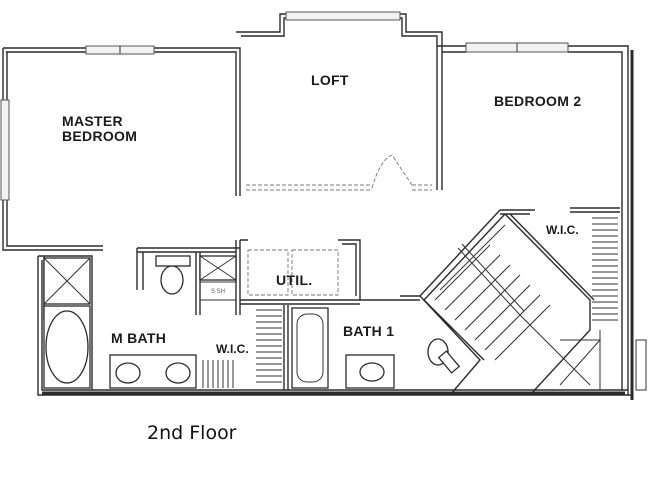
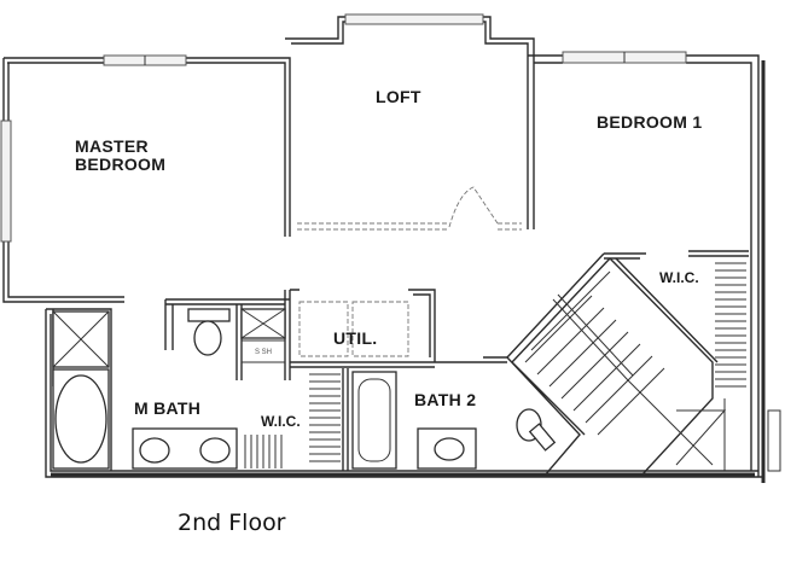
  MASTER
  BEDROOM
  LOFT
- BEDROOM 2
+ BEDROOM 1
  W.I.C.
  UTIL.
  M BATH
  W.I.C.
- BATH 1
+ BATH 2
  2nd Floor
